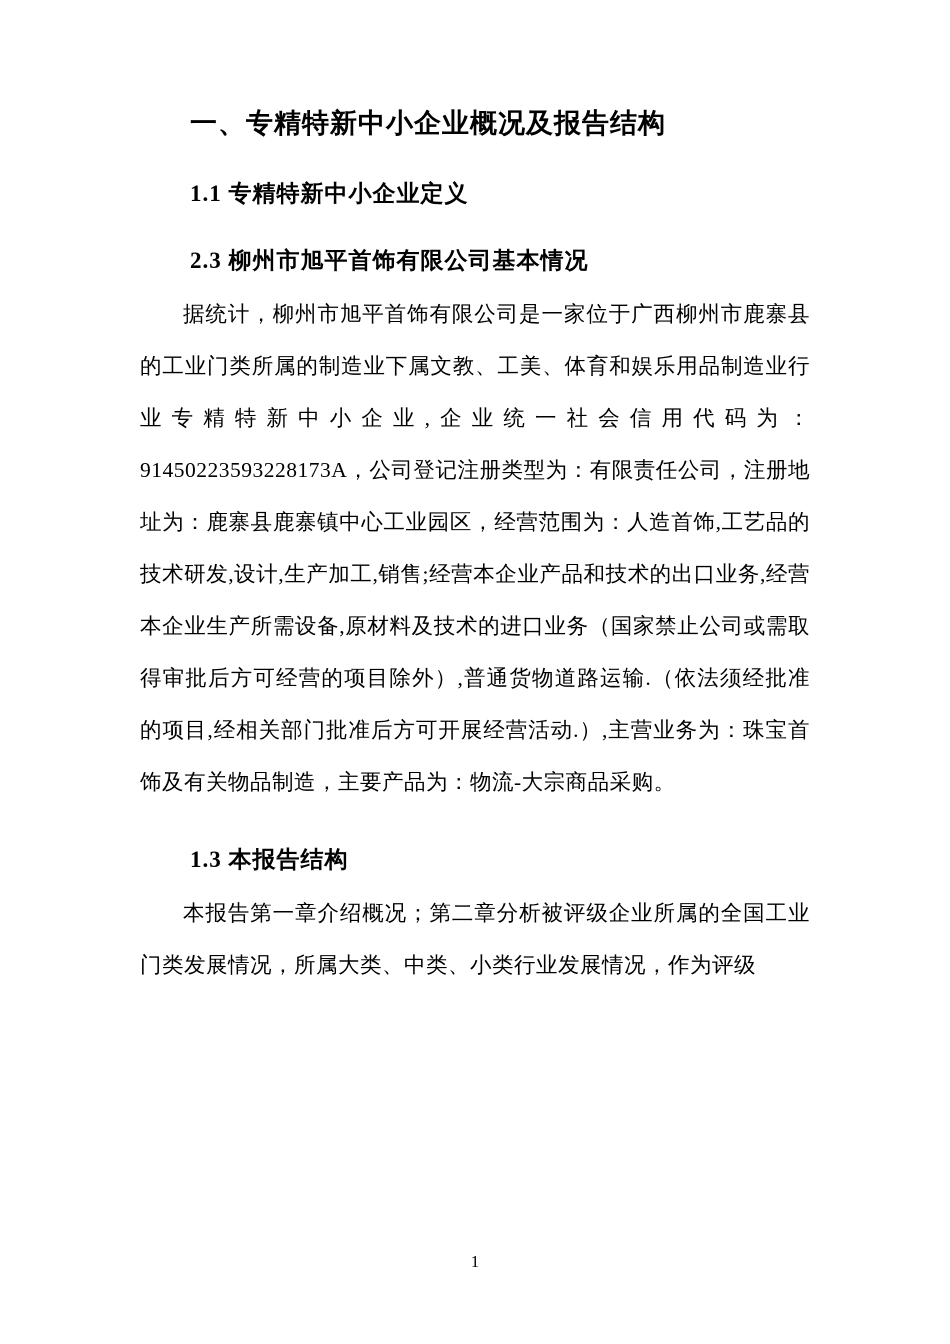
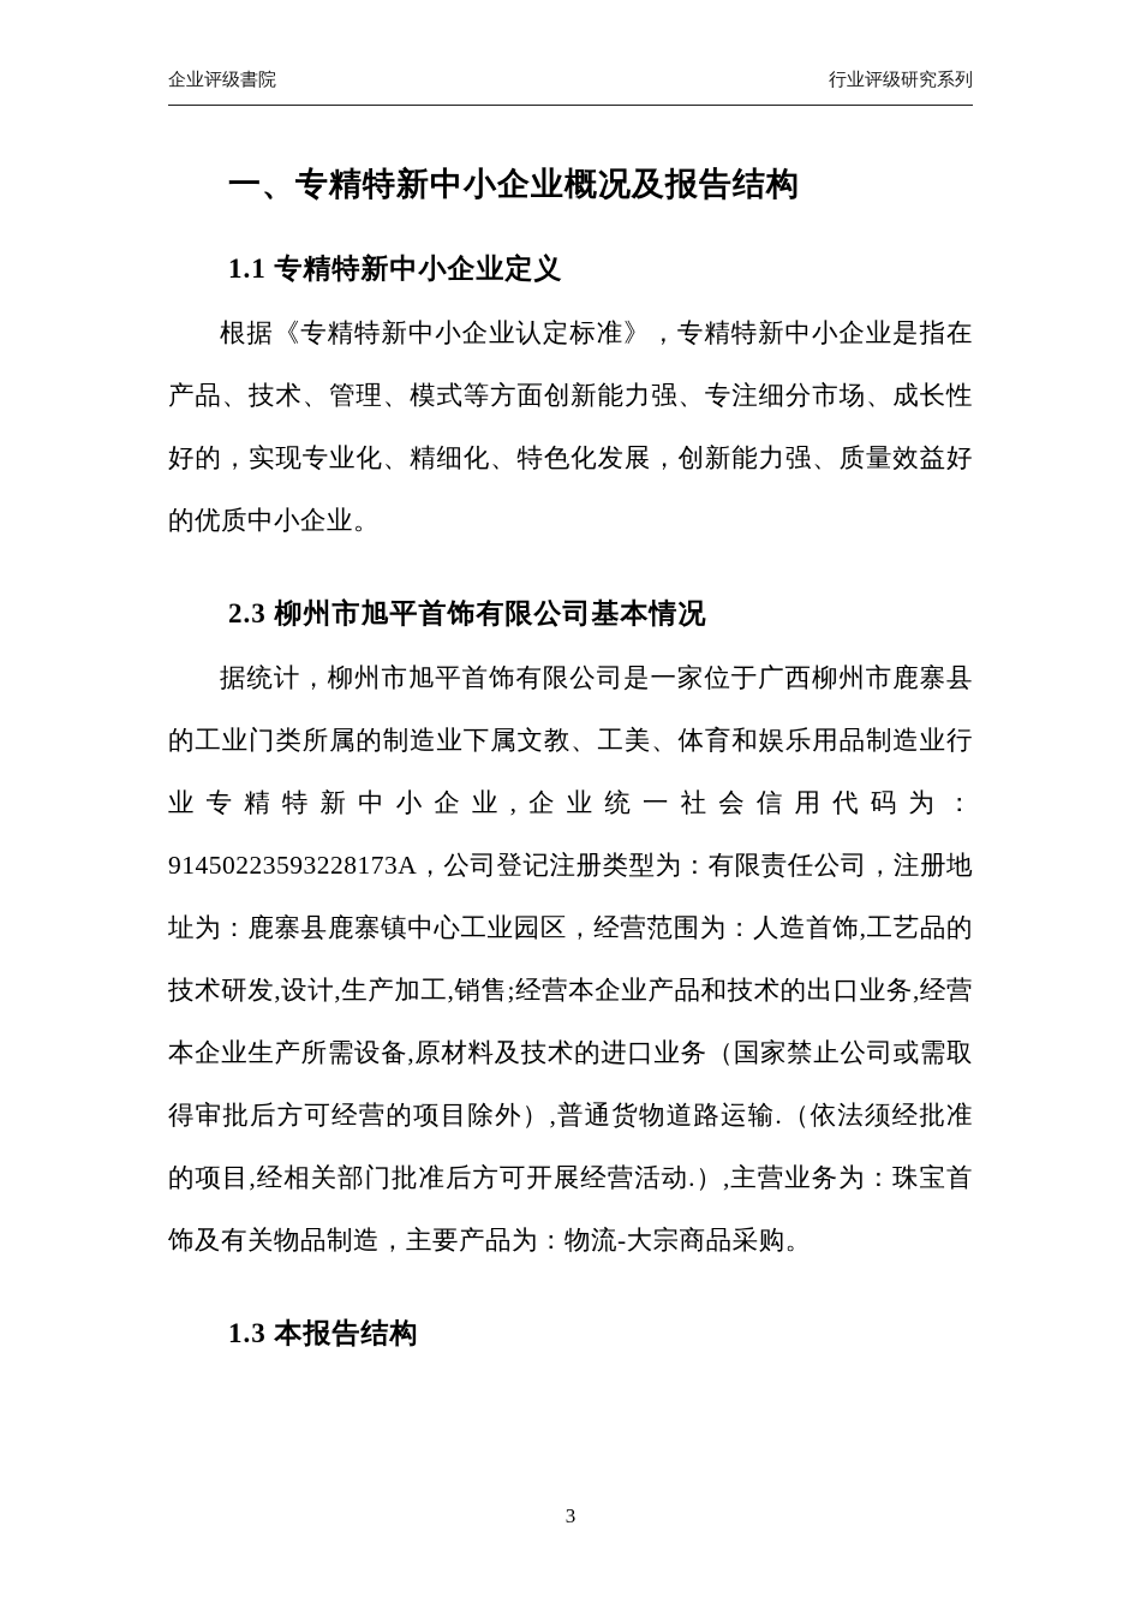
+ 企业评级書院
+ 行业评级研究系列
  一、专精特新中小企业概况及报告结构
  1.1 专精特新中小企业定义
+ 根据《专精特新中小企业认定标准》，专精特新中小企业是指在产品、技术、管理、模式等方面创新能力强、专注细分市场、成长性好的，实现专业化、精细化、特色化发展，创新能力强、质量效益好的优质中小企业。
  2.3 柳州市旭平首饰有限公司基本情况
  据统计，柳州市旭平首饰有限公司是一家位于广西柳州市鹿寨县的工业门类所属的制造业下属文教、工美、体育和娱乐用品制造业行业专精特新中小企业,企业统一社会信用代码为：91450223593228173A，公司登记注册类型为：有限责任公司，注册地址为：鹿寨县鹿寨镇中心工业园区，经营范围为：人造首饰,工艺品的技术研发,设计,生产加工,销售;经营本企业产品和技术的出口业务,经营本企业生产所需设备,原材料及技术的进口业务（国家禁止公司或需取得审批后方可经营的项目除外）,普通货物道路运输.（依法须经批准的项目,经相关部门批准后方可开展经营活动.）,主营业务为：珠宝首饰及有关物品制造，主要产品为：物流-大宗商品采购。
  1.3 本报告结构
- 本报告第一章介绍概况；第二章分析被评级企业所属的全国工业门类发展情况，所属大类、中类、小类行业发展情况，作为评级
- 1
+ 3
